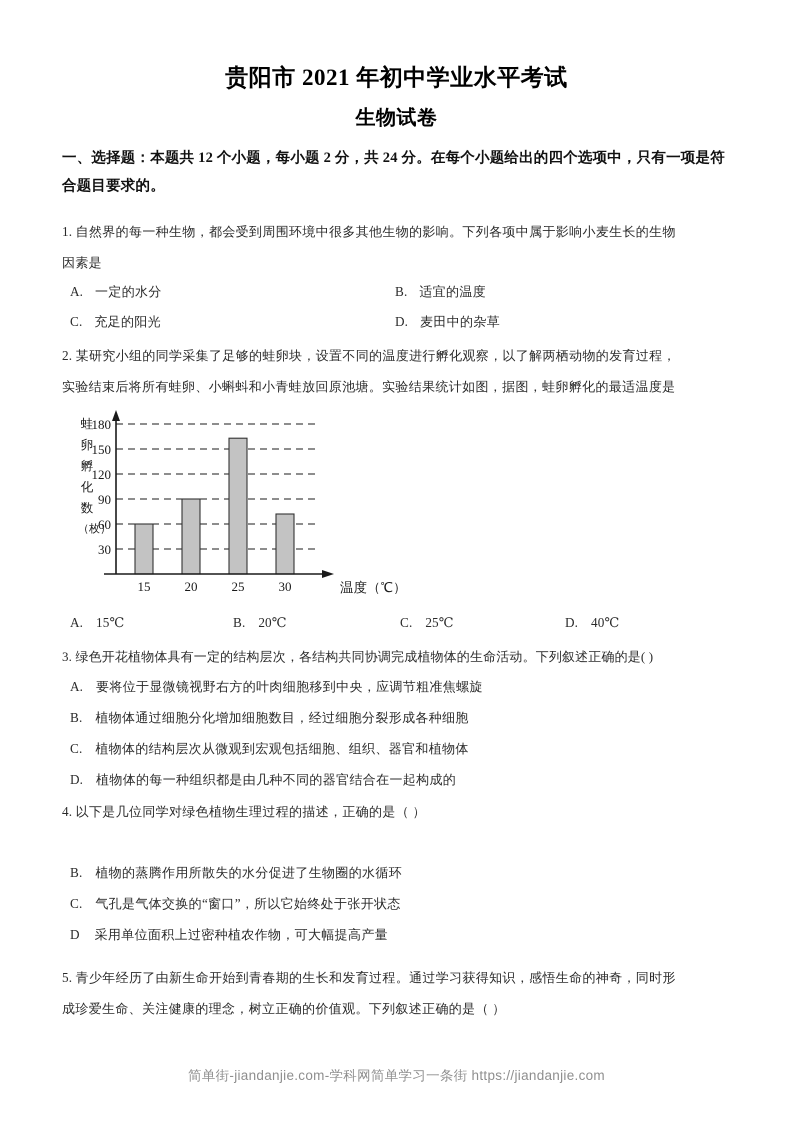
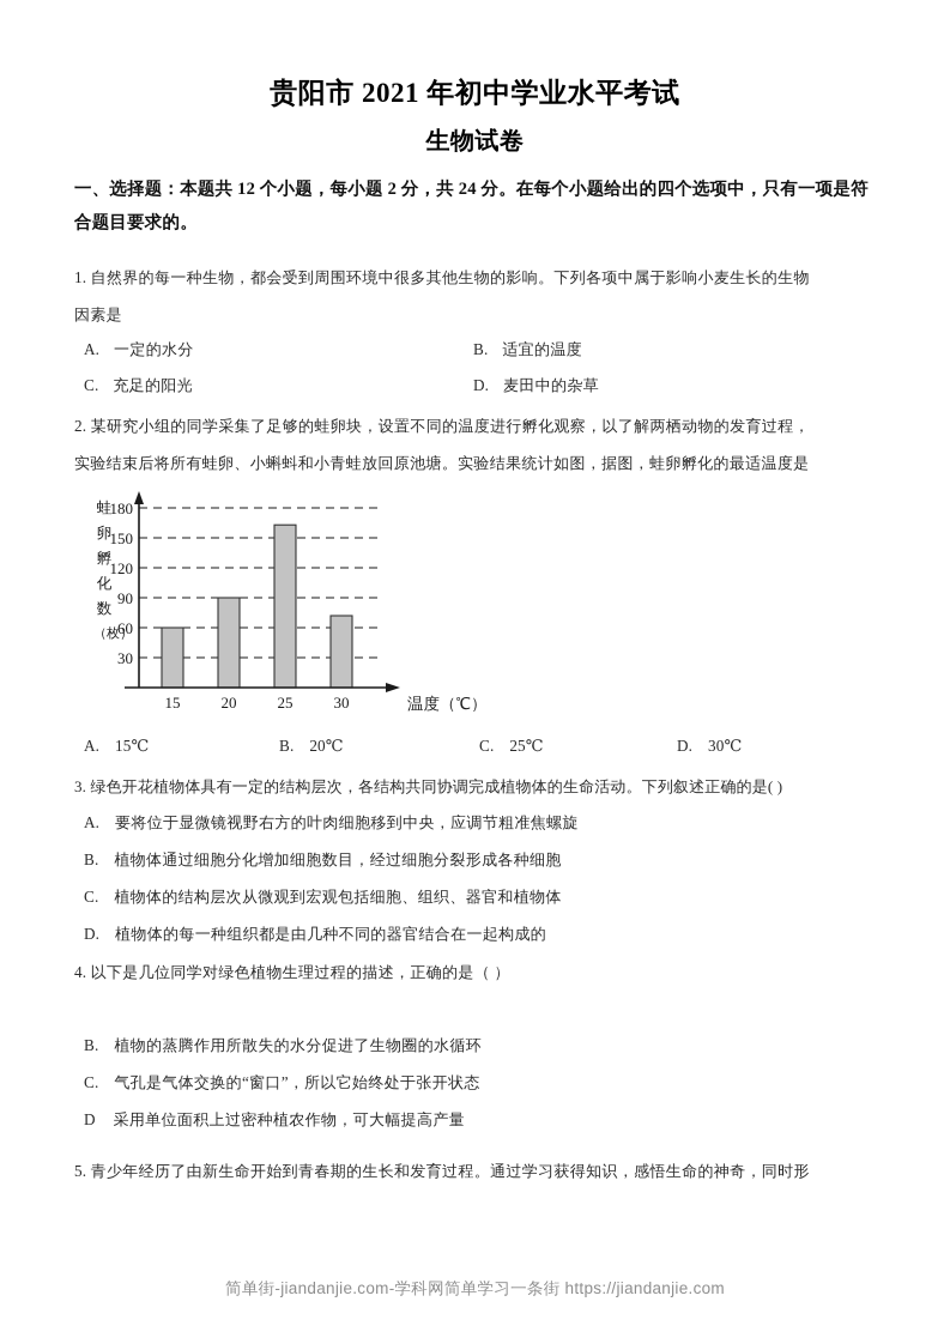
  贵阳市 2021 年初中学业水平考试
  生物试卷
  一、选择题：本题共 12 个小题，每小题 2 分，共 24 分。在每个小题给出的四个选项中，只有一项是符合题目要求的。
  1. 自然界的每一种生物，都会受到周围环境中很多其他生物的影响。下列各项中属于影响小麦生长的生物
  因素是
  A. 一定的水分
  B. 适宜的温度
  C. 充足的阳光
  D. 麦田中的杂草
  2. 某研究小组的同学采集了足够的蛙卵块，设置不同的温度进行孵化观察，以了解两栖动物的发育过程，
  实验结束后将所有蛙卵、小蝌蚪和小青蛙放回原池塘。实验结果统计如图，据图，蛙卵孵化的最适温度是
  蛙
  卵
  孵
  化
  数
  180
  150
  120
  90
  60
  30
  15
  20
  25
  30
  温度（℃）
  A. 15℃
  B. 20℃
  C. 25℃
- D. 40℃
+ D. 30℃
  3. 绿色开花植物体具有一定的结构层次，各结构共同协调完成植物体的生命活动。下列叙述正确的是( )
  A. 要将位于显微镜视野右方的叶肉细胞移到中央，应调节粗准焦螺旋
  B. 植物体通过细胞分化增加细胞数目，经过细胞分裂形成各种细胞
  C. 植物体的结构层次从微观到宏观包括细胞、组织、器官和植物体
  D. 植物体的每一种组织都是由几种不同的器官结合在一起构成的
  4. 以下是几位同学对绿色植物生理过程的描述，正确的是（ ）
  B. 植物的蒸腾作用所散失的水分促进了生物圈的水循环
  C. 气孔是气体交换的“窗口”，所以它始终处于张开状态
  D 采用单位面积上过密种植农作物，可大幅提高产量
  5. 青少年经历了由新生命开始到青春期的生长和发育过程。通过学习获得知识，感悟生命的神奇，同时形
- 成珍爱生命、关注健康的理念，树立正确的价值观。下列叙述正确的是（ ）
  简单街-jiandanjie.com-学科网简单学习一条街 https://jiandanjie.com
